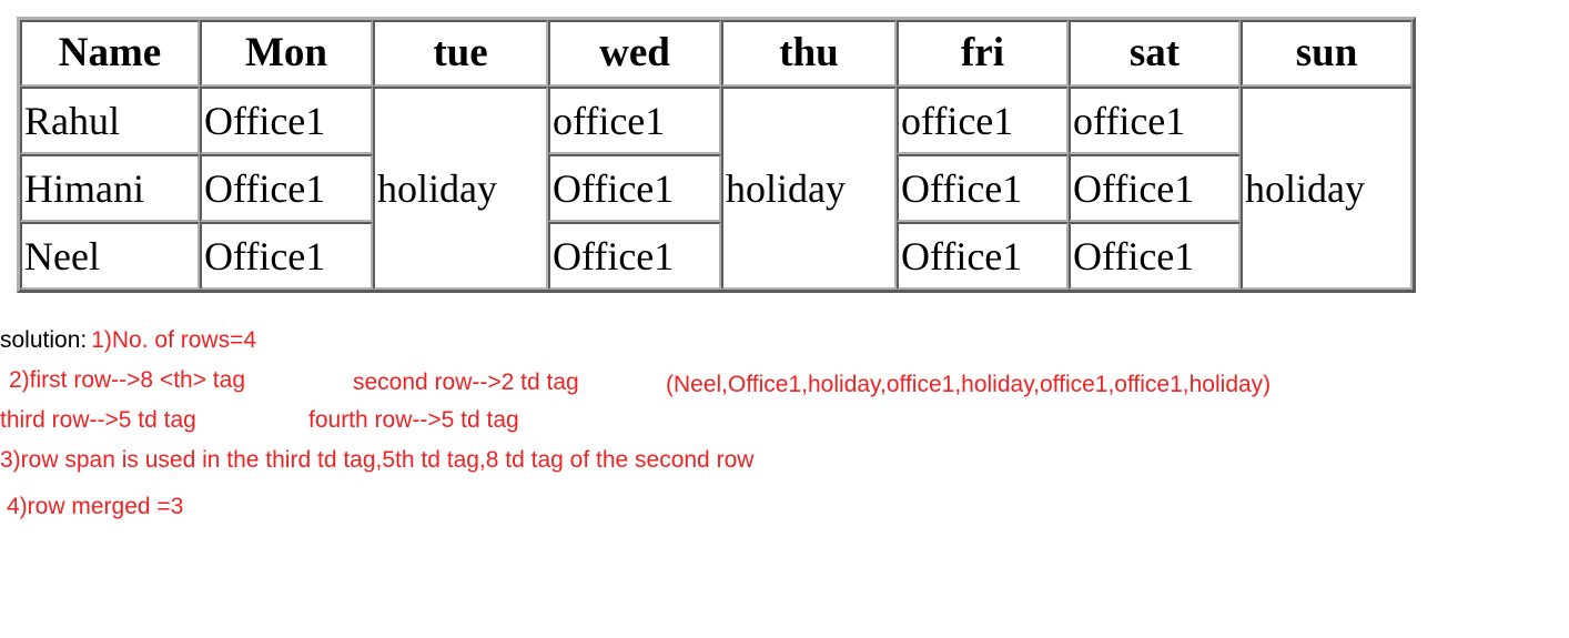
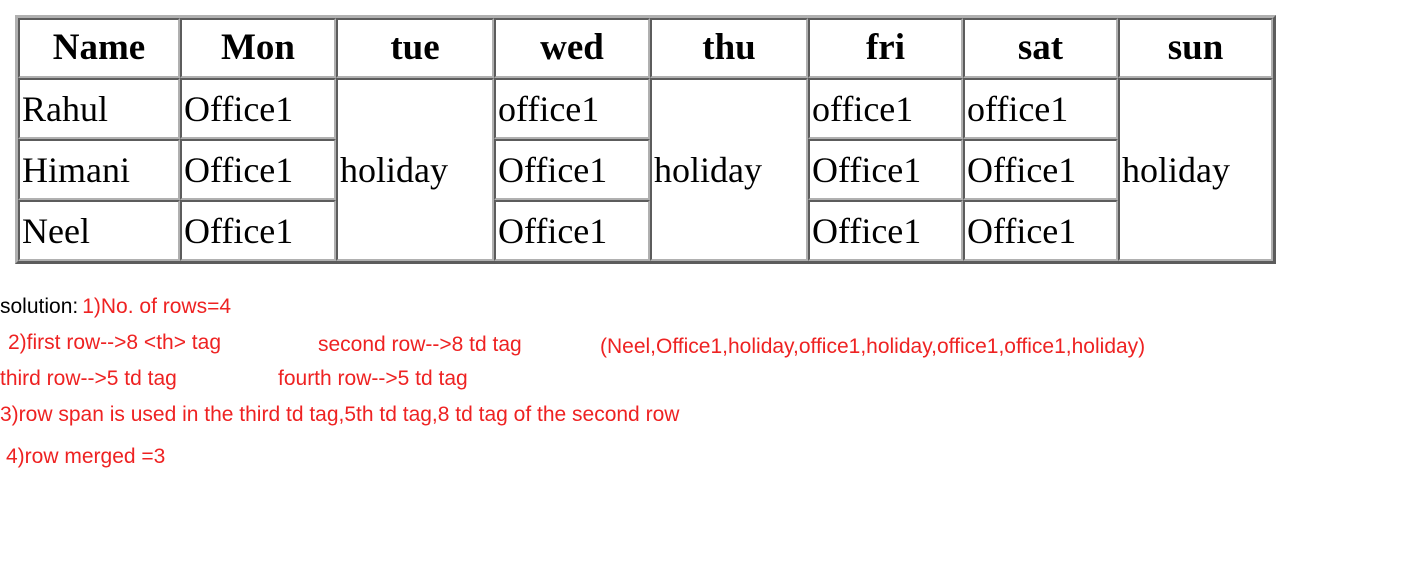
  Name	Mon	tue	wed	thu	fri	sat	sun
  Rahul	Office1	holiday	office1	holiday	office1	office1	holiday
  Himani	Office1	Office1	Office1	Office1
  Neel	Office1	Office1	Office1	Office1
  solution: 1)No. of rows=4
  2)first row-->8 <th> tag
- second row-->2 td tag
+ second row-->8 td tag
  (Neel,Office1,holiday,office1,holiday,office1,office1,holiday)
  third row-->5 td tag
  fourth row-->5 td tag
  3)row span is used in the third td tag,5th td tag,8 td tag of the second row
  4)row merged =3
